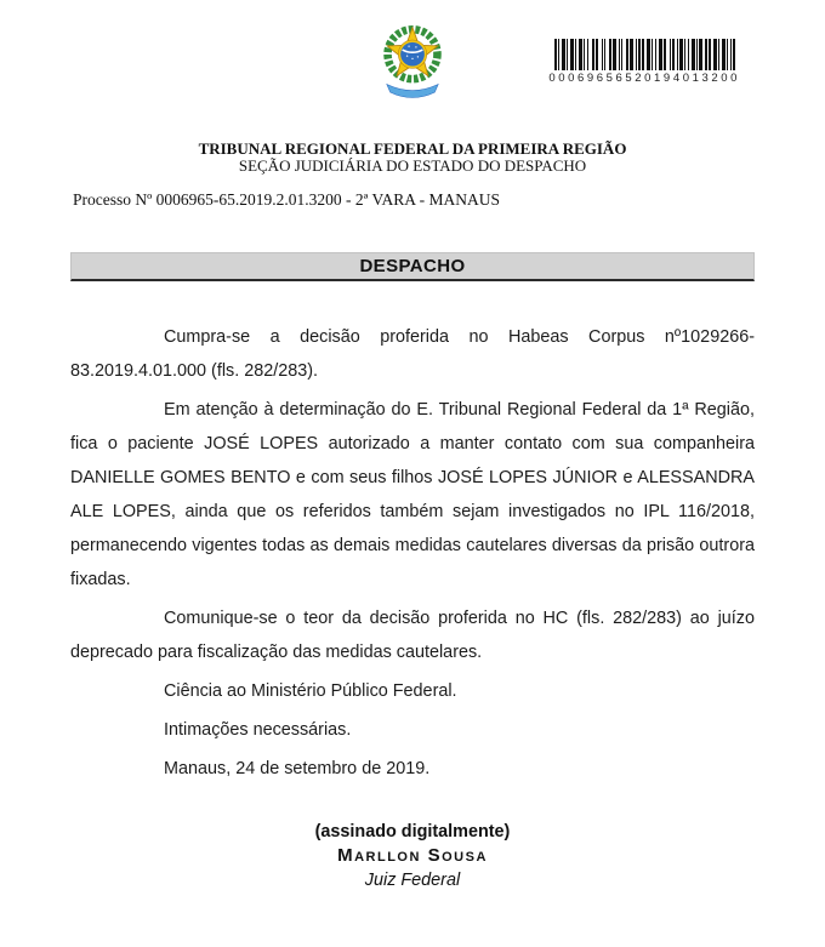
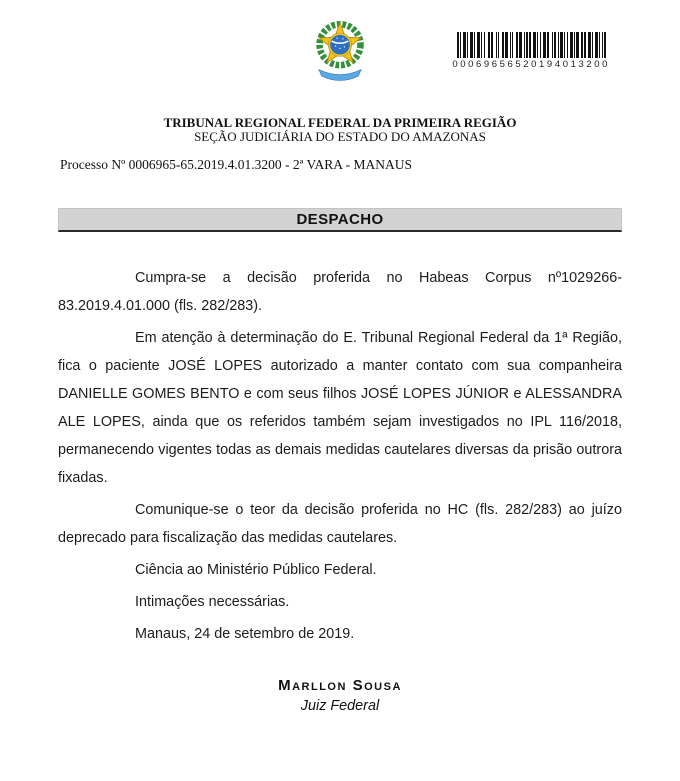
  00069656520194013200
  TRIBUNAL REGIONAL FEDERAL DA PRIMEIRA REGIÃO
- SEÇÃO JUDICIÁRIA DO ESTADO DO DESPACHO
+ SEÇÃO JUDICIÁRIA DO ESTADO DO AMAZONAS
- Processo Nº 0006965-65.2019.2.01.3200 - 2ª VARA - MANAUS
+ Processo Nº 0006965-65.2019.4.01.3200 - 2ª VARA - MANAUS
  DESPACHO
  Cumpra-se a decisão proferida no Habeas Corpus nº1029266-83.2019.4.01.000 (fls. 282/283).
  Em atenção à determinação do E. Tribunal Regional Federal da 1ª Região, fica o paciente JOSÉ LOPES autorizado a manter contato com sua companheira DANIELLE GOMES BENTO e com seus filhos JOSÉ LOPES JÚNIOR e ALESSANDRA ALE LOPES, ainda que os referidos também sejam investigados no IPL 116/2018, permanecendo vigentes todas as demais medidas cautelares diversas da prisão outrora fixadas.
  Comunique-se o teor da decisão proferida no HC (fls. 282/283) ao juízo deprecado para fiscalização das medidas cautelares.
  Ciência ao Ministério Público Federal.
  Intimações necessárias.
  Manaus, 24 de setembro de 2019.
- (assinado digitalmente)
  Marllon Sousa
  Juiz Federal
